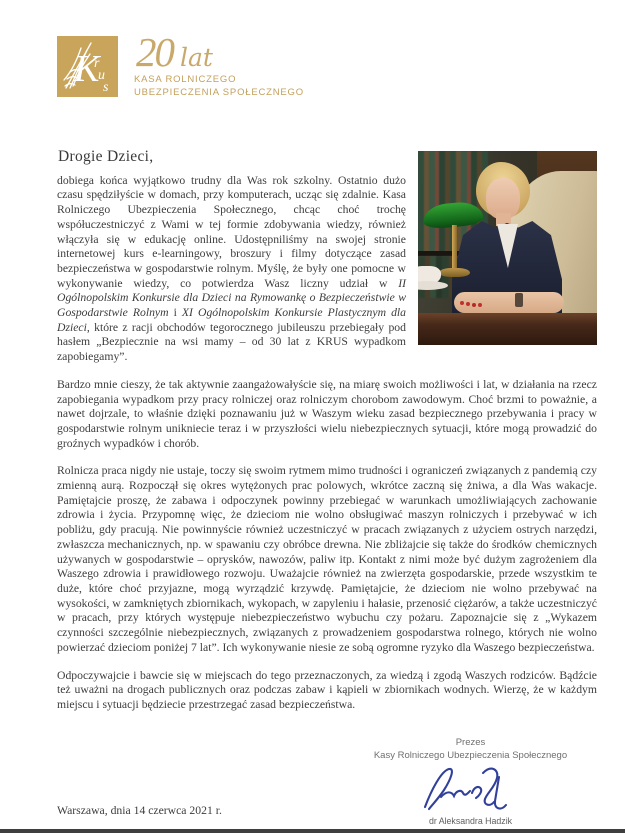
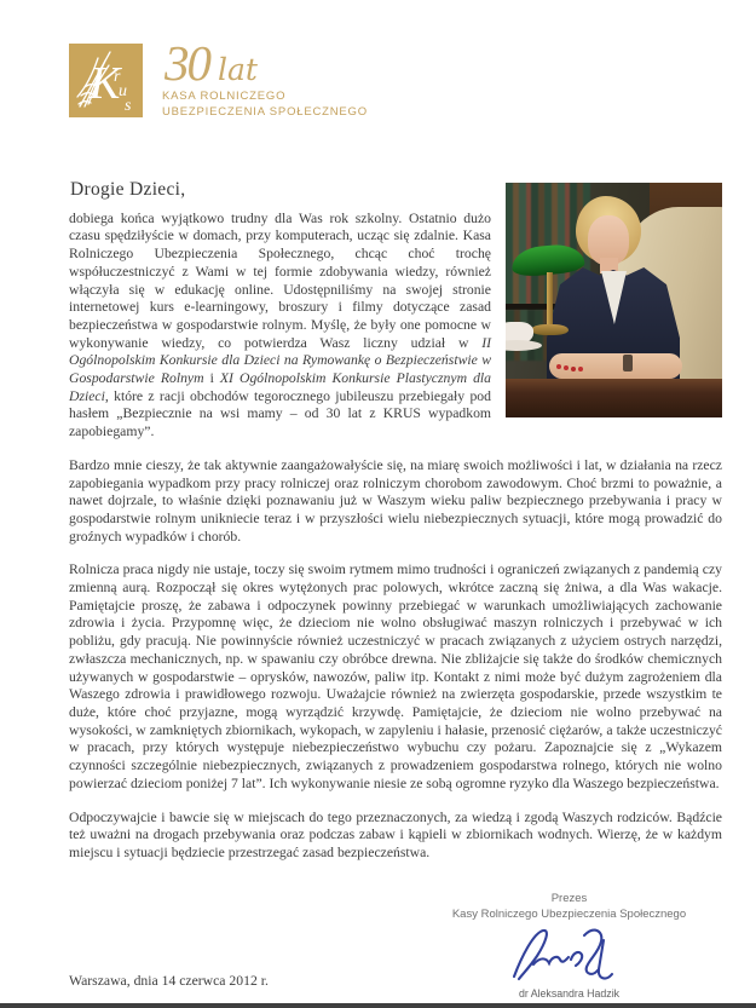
  K
  r
  u
  s
- 20 lat
+ 30 lat
  KASA ROLNICZEGO
  UBEZPIECZENIA SPOŁECZNEGO
  Drogie Dzieci,
  dobiega końca wyjątkowo trudny dla Was rok szkolny. Ostatnio dużo czasu spędziłyście w domach, przy komputerach, ucząc się zdalnie. Kasa Rolniczego Ubezpieczenia Społecznego, chcąc choć trochę współuczestniczyć z Wami w tej formie zdobywania wiedzy, również włączyła się w edukację online. Udostępniliśmy na swojej stronie internetowej kurs e-learningowy, broszury i filmy dotyczące zasad bezpieczeństwa w gospodarstwie rolnym. Myślę, że były one pomocne w wykonywanie wiedzy, co potwierdza Wasz liczny udział w II Ogólnopolskim Konkursie dla Dzieci na Rymowankę o Bezpieczeństwie w Gospodarstwie Rolnym i XI Ogólnopolskim Konkursie Plastycznym dla Dzieci, które z racji obchodów tegorocznego jubileuszu przebiegały pod hasłem „Bezpiecznie na wsi mamy – od 30 lat z KRUS wypadkom zapobiegamy”.
- Bardzo mnie cieszy, że tak aktywnie zaangażowałyście się, na miarę swoich możliwości i lat, w działania na rzecz zapobiegania wypadkom przy pracy rolniczej oraz rolniczym chorobom zawodowym. Choć brzmi to poważnie, a nawet dojrzale, to właśnie dzięki poznawaniu już w Waszym wieku zasad bezpiecznego przebywania i pracy w gospodarstwie rolnym unikniecie teraz i w przyszłości wielu niebezpiecznych sytuacji, które mogą prowadzić do groźnych wypadków i chorób.
+ Bardzo mnie cieszy, że tak aktywnie zaangażowałyście się, na miarę swoich możliwości i lat, w działania na rzecz zapobiegania wypadkom przy pracy rolniczej oraz rolniczym chorobom zawodowym. Choć brzmi to poważnie, a nawet dojrzale, to właśnie dzięki poznawaniu już w Waszym wieku paliw bezpiecznego przebywania i pracy w gospodarstwie rolnym unikniecie teraz i w przyszłości wielu niebezpiecznych sytuacji, które mogą prowadzić do groźnych wypadków i chorób.
  Rolnicza praca nigdy nie ustaje, toczy się swoim rytmem mimo trudności i ograniczeń związanych z pandemią czy zmienną aurą. Rozpoczął się okres wytężonych prac polowych, wkrótce zaczną się żniwa, a dla Was wakacje. Pamiętajcie proszę, że zabawa i odpoczynek powinny przebiegać w warunkach umożliwiających zachowanie zdrowia i życia. Przypomnę więc, że dzieciom nie wolno obsługiwać maszyn rolniczych i przebywać w ich pobliżu, gdy pracują. Nie powinnyście również uczestniczyć w pracach związanych z użyciem ostrych narzędzi, zwłaszcza mechanicznych, np. w spawaniu czy obróbce drewna. Nie zbliżajcie się także do środków chemicznych używanych w gospodarstwie – oprysków, nawozów, paliw itp. Kontakt z nimi może być dużym zagrożeniem dla Waszego zdrowia i prawidłowego rozwoju. Uważajcie również na zwierzęta gospodarskie, przede wszystkim te duże, które choć przyjazne, mogą wyrządzić krzywdę. Pamiętajcie, że dzieciom nie wolno przebywać na wysokości, w zamkniętych zbiornikach, wykopach, w zapyleniu i hałasie, przenosić ciężarów, a także uczestniczyć w pracach, przy których występuje niebezpieczeństwo wybuchu czy pożaru. Zapoznajcie się z „Wykazem czynności szczególnie niebezpiecznych, związanych z prowadzeniem gospodarstwa rolnego, których nie wolno powierzać dzieciom poniżej 7 lat”. Ich wykonywanie niesie ze sobą ogromne ryzyko dla Waszego bezpieczeństwa.
- Odpoczywajcie i bawcie się w miejscach do tego przeznaczonych, za wiedzą i zgodą Waszych rodziców. Bądźcie też uważni na drogach publicznych oraz podczas zabaw i kąpieli w zbiornikach wodnych. Wierzę, że w każdym miejscu i sytuacji będziecie przestrzegać zasad bezpieczeństwa.
+ Odpoczywajcie i bawcie się w miejscach do tego przeznaczonych, za wiedzą i zgodą Waszych rodziców. Bądźcie też uważni na drogach przebywania oraz podczas zabaw i kąpieli w zbiornikach wodnych. Wierzę, że w każdym miejscu i sytuacji będziecie przestrzegać zasad bezpieczeństwa.
  Prezes
  Kasy Rolniczego Ubezpieczenia Społecznego
  dr Aleksandra Hadzik
- Warszawa, dnia 14 czerwca 2021 r.
+ Warszawa, dnia 14 czerwca 2012 r.
